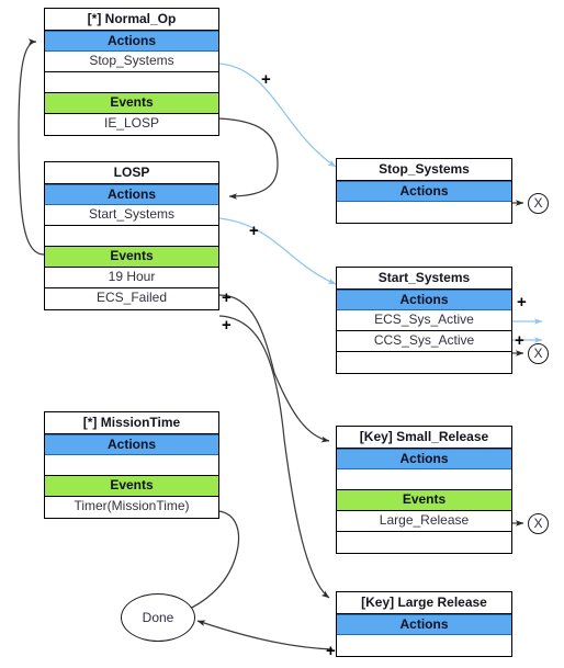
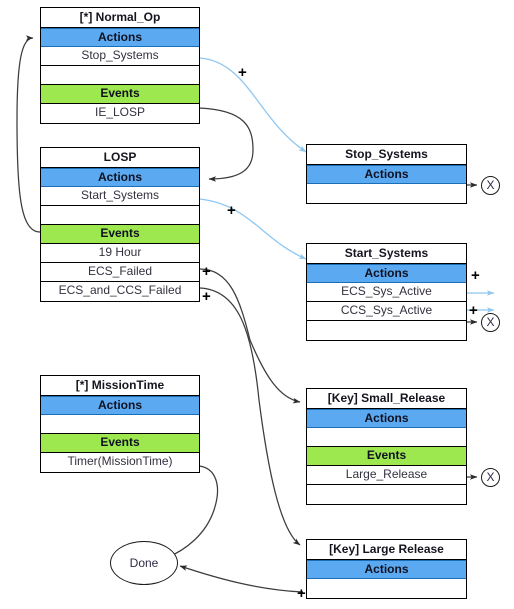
  [*] Normal_Op
  Actions
  Stop_Systems
  Events
  IE_LOSP
  LOSP
  Actions
  Start_Systems
  Events
  19 Hour
  ECS_Failed
+ ECS_and_CCS_Failed
  [*] MissionTime
  Actions
  Events
  Timer(MissionTime)
  Stop_Systems
  Actions
  Start_Systems
  Actions
  ECS_Sys_Active
  CCS_Sys_Active
  [Key] Small_Release
  Actions
  Events
  Large_Release
  [Key] Large Release
  Actions
  X
  X
  X
  Done
  +
  +
  +
  +
  +
  +
  +
